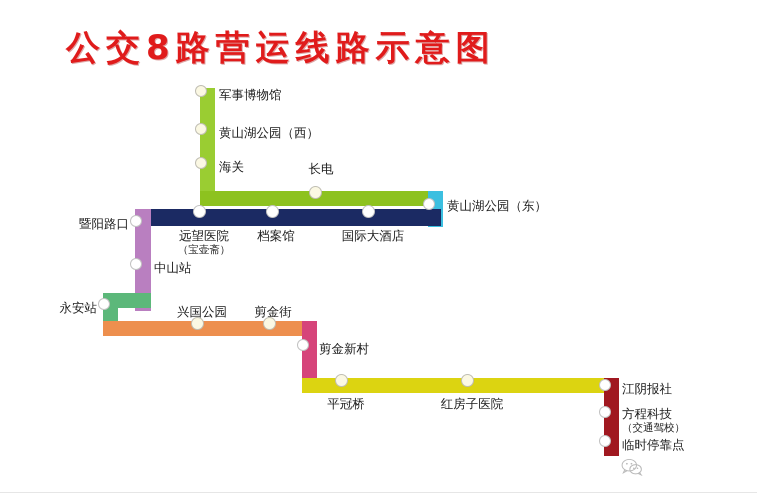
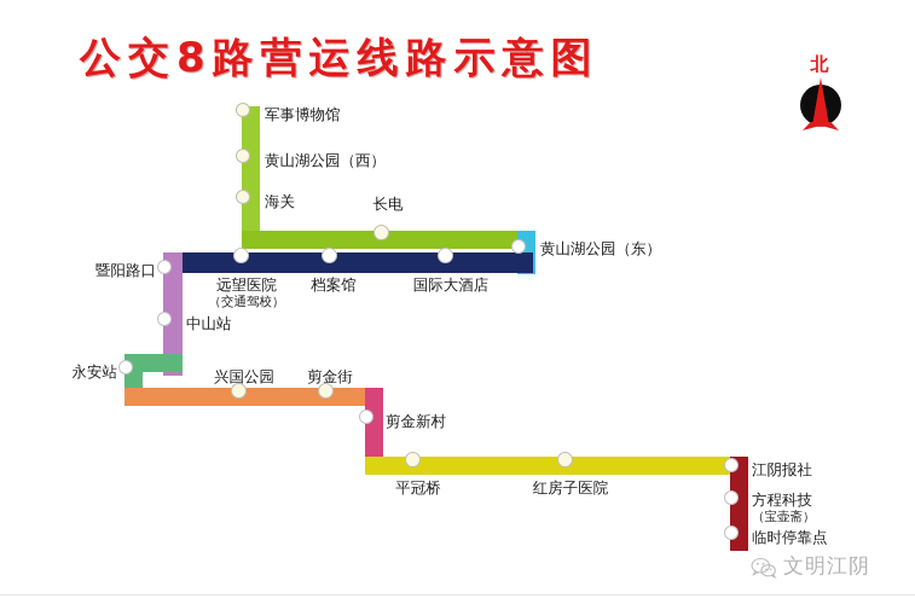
  公交8路营运线路示意图
+ 北
  军事博物馆
  黄山湖公园（西）
  海关
  长电
  黄山湖公园（东）
  暨阳路口
  远望医院
- （宝壶斋）
+ （交通驾校）
  档案馆
  国际大酒店
  中山站
  永安站
  兴国公园
  剪金街
  剪金新村
  平冠桥
  红房子医院
  江阴报社
  方程科技
- （交通驾校）
+ （宝壶斋）
  临时停靠点
+ 文明江阴
